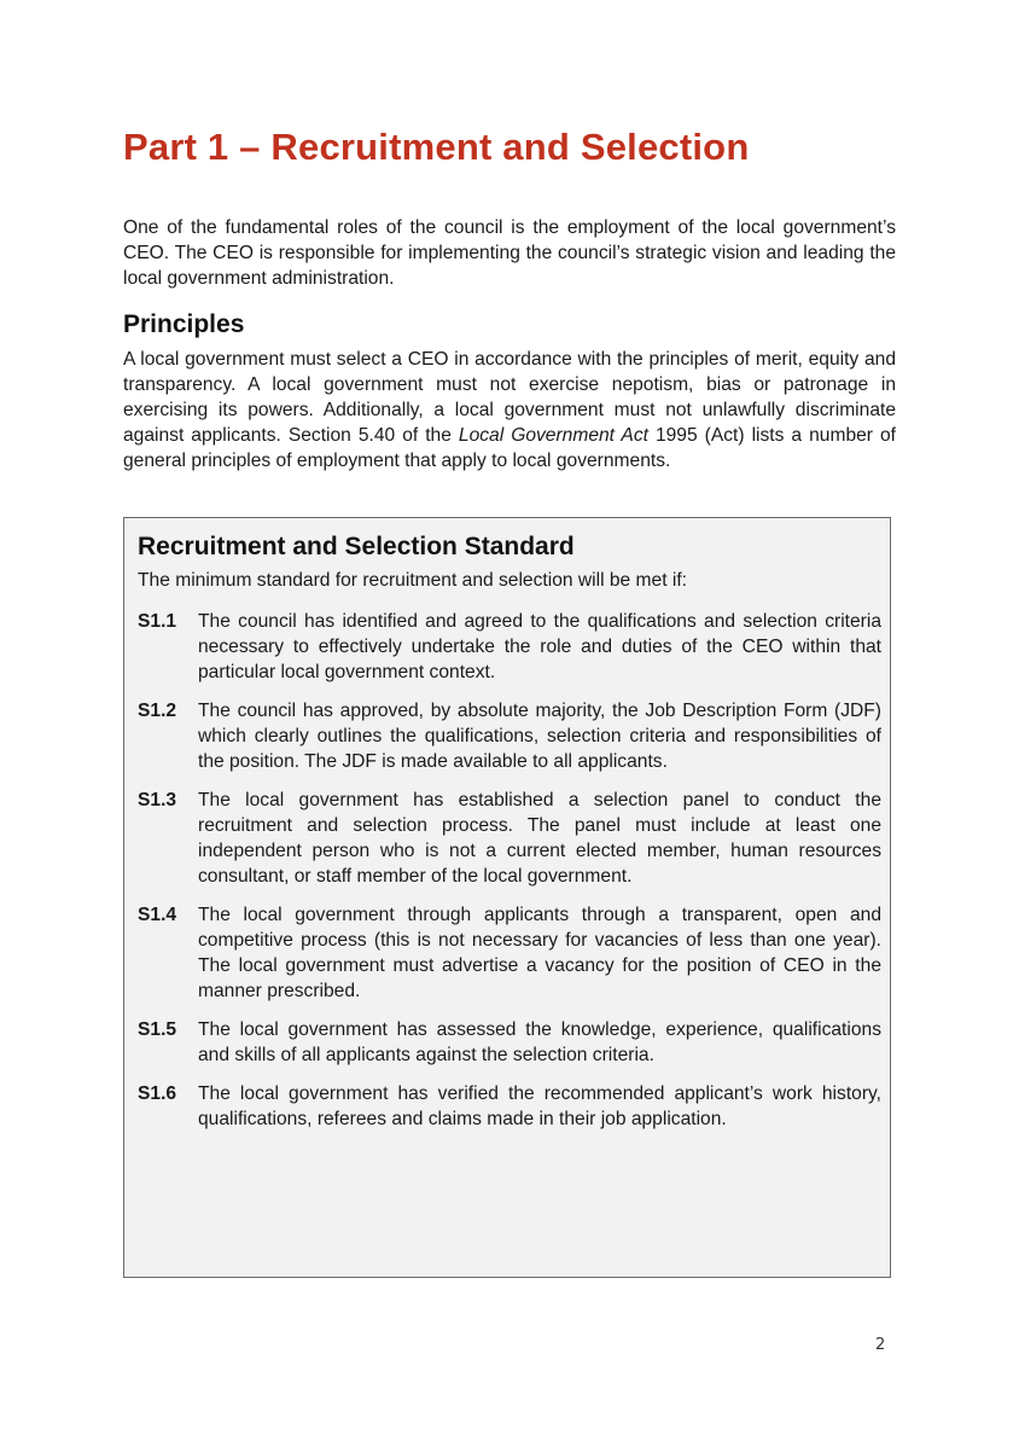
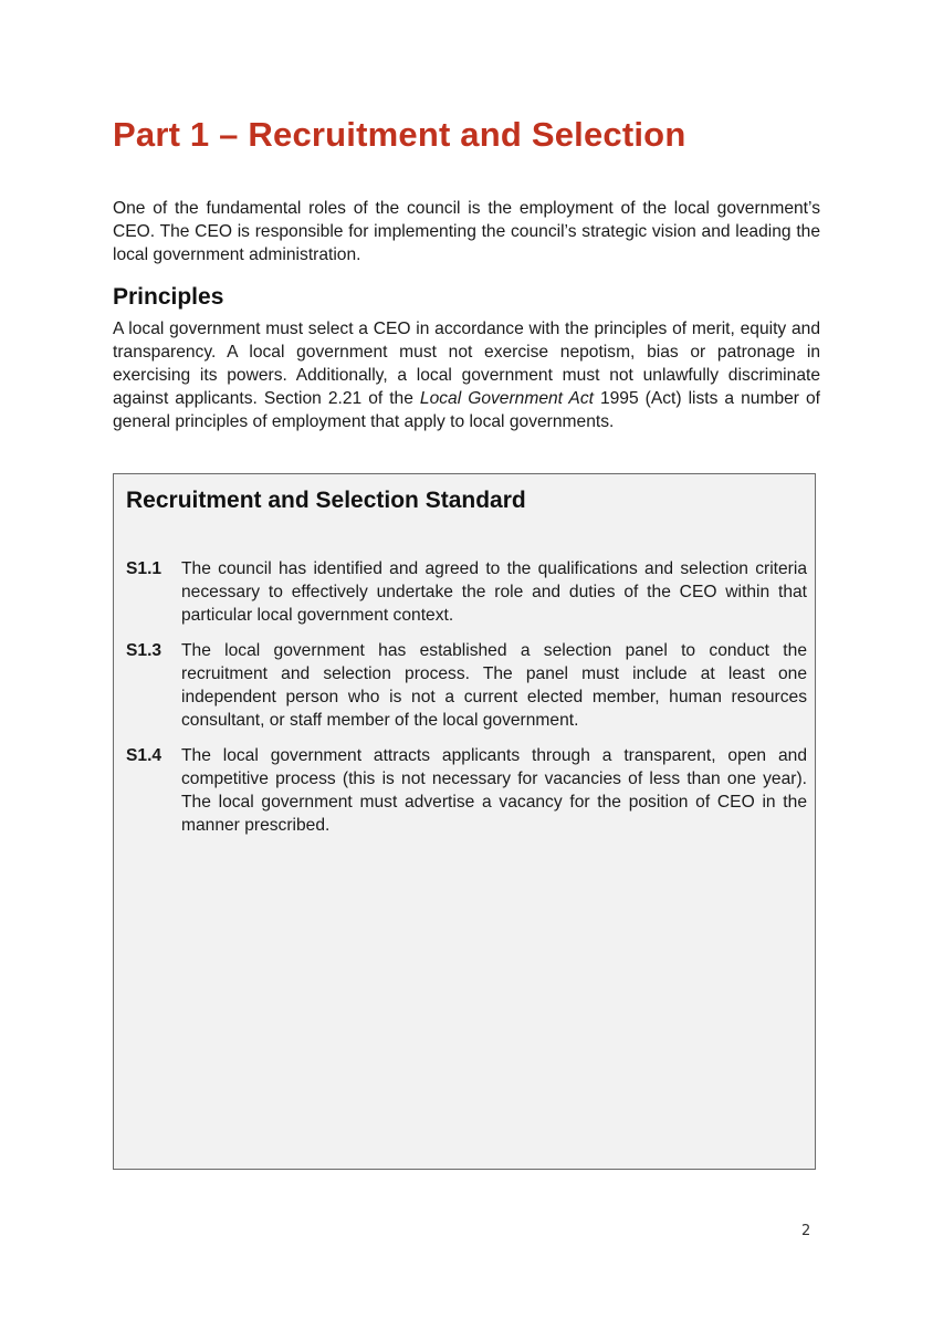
  Part 1 – Recruitment and Selection
  One of the fundamental roles of the council is the employment of the local government’s CEO. The CEO is responsible for implementing the council’s strategic vision and leading the local government administration.
  Principles
- A local government must select a CEO in accordance with the principles of merit, equity and transparency. A local government must not exercise nepotism, bias or patronage in exercising its powers. Additionally, a local government must not unlawfully discriminate against applicants. Section 5.40 of the Local Government Act 1995 (Act) lists a number of general principles of employment that apply to local governments.
+ A local government must select a CEO in accordance with the principles of merit, equity and transparency. A local government must not exercise nepotism, bias or patronage in exercising its powers. Additionally, a local government must not unlawfully discriminate against applicants. Section 2.21 of the Local Government Act 1995 (Act) lists a number of general principles of employment that apply to local governments.
  Recruitment and Selection Standard
- The minimum standard for recruitment and selection will be met if:
  S1.1
  The council has identified and agreed to the qualifications and selection criteria necessary to effectively undertake the role and duties of the CEO within that particular local government context.
- S1.2
- The council has approved, by absolute majority, the Job Description Form (JDF) which clearly outlines the qualifications, selection criteria and responsibilities of the position. The JDF is made available to all applicants.
  S1.3
  The local government has established a selection panel to conduct the recruitment and selection process. The panel must include at least one independent person who is not a current elected member, human resources consultant, or staff member of the local government.
  S1.4
- The local government through applicants through a transparent, open and competitive process (this is not necessary for vacancies of less than one year). The local government must advertise a vacancy for the position of CEO in the manner prescribed.
+ The local government attracts applicants through a transparent, open and competitive process (this is not necessary for vacancies of less than one year). The local government must advertise a vacancy for the position of CEO in the manner prescribed.
- S1.5
- The local government has assessed the knowledge, experience, qualifications and skills of all applicants against the selection criteria.
- S1.6
- The local government has verified the recommended applicant’s work history, qualifications, referees and claims made in their job application.
  2
